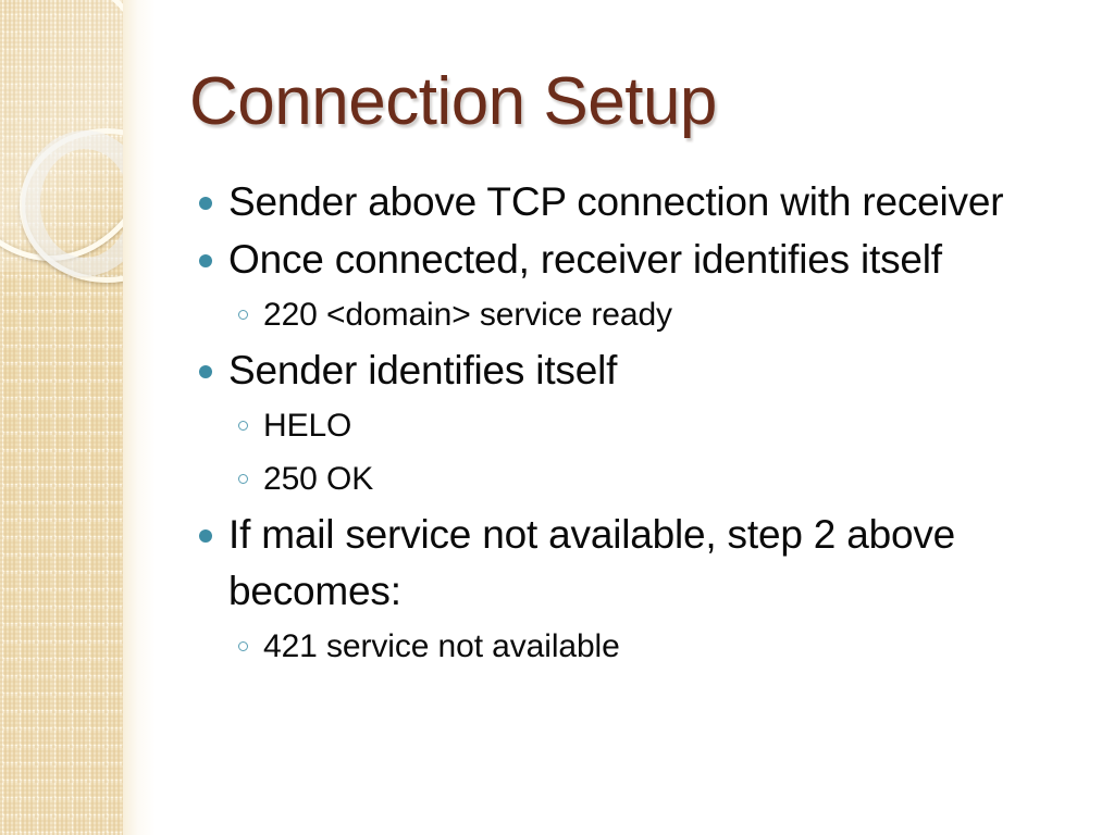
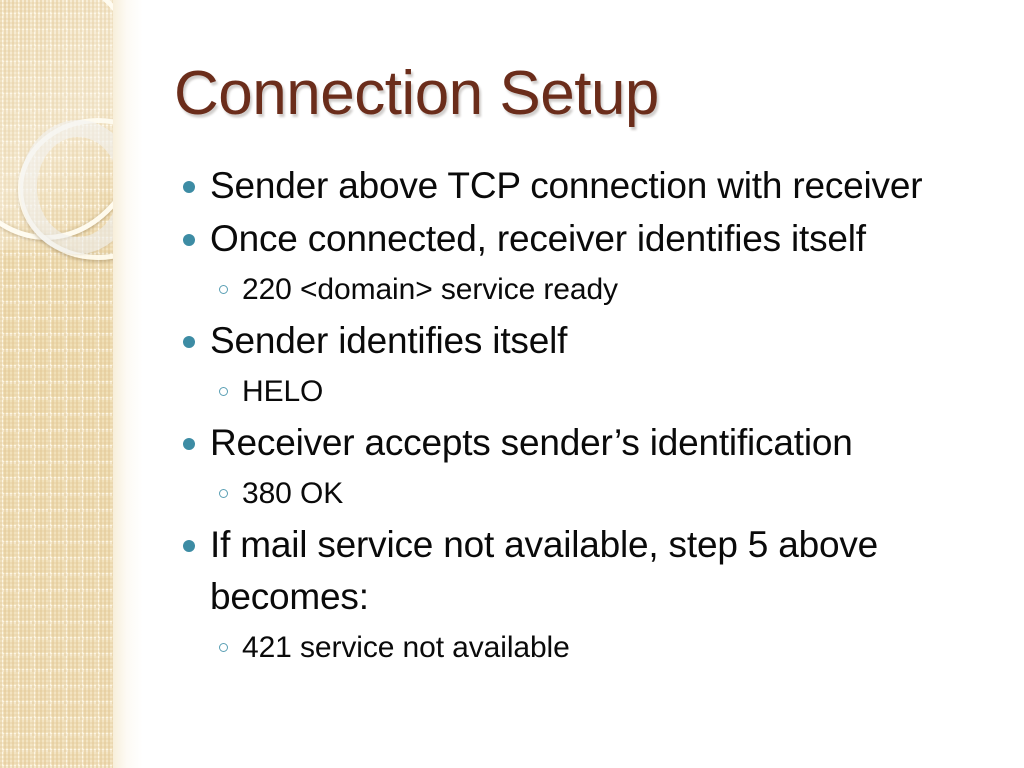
  Connection Setup
  Sender above TCP connection with receiver
  Once connected, receiver identifies itself
  220 <domain> service ready
  Sender identifies itself
  HELO
+ Receiver accepts sender’s identification
- 250 OK
+ 380 OK
- If mail service not available, step 2 above becomes:
+ If mail service not available, step 5 above becomes:
  421 service not available
